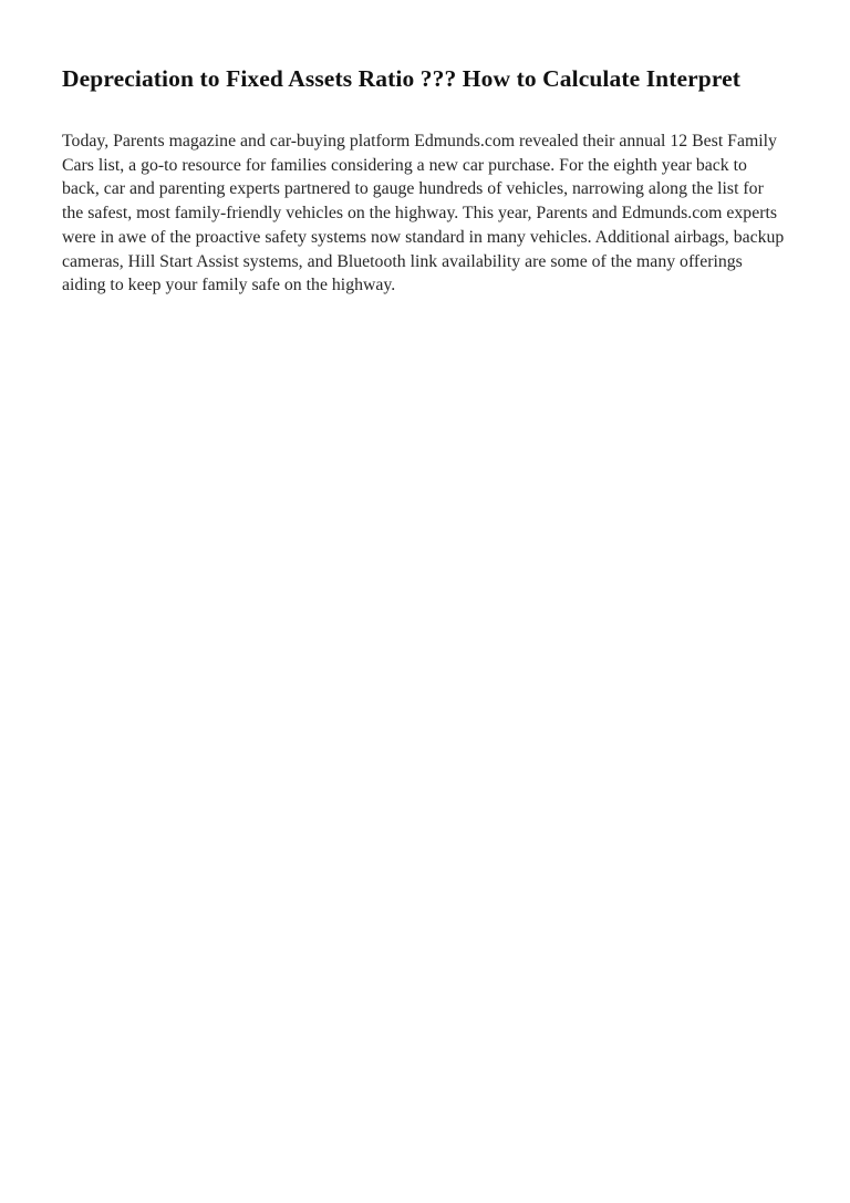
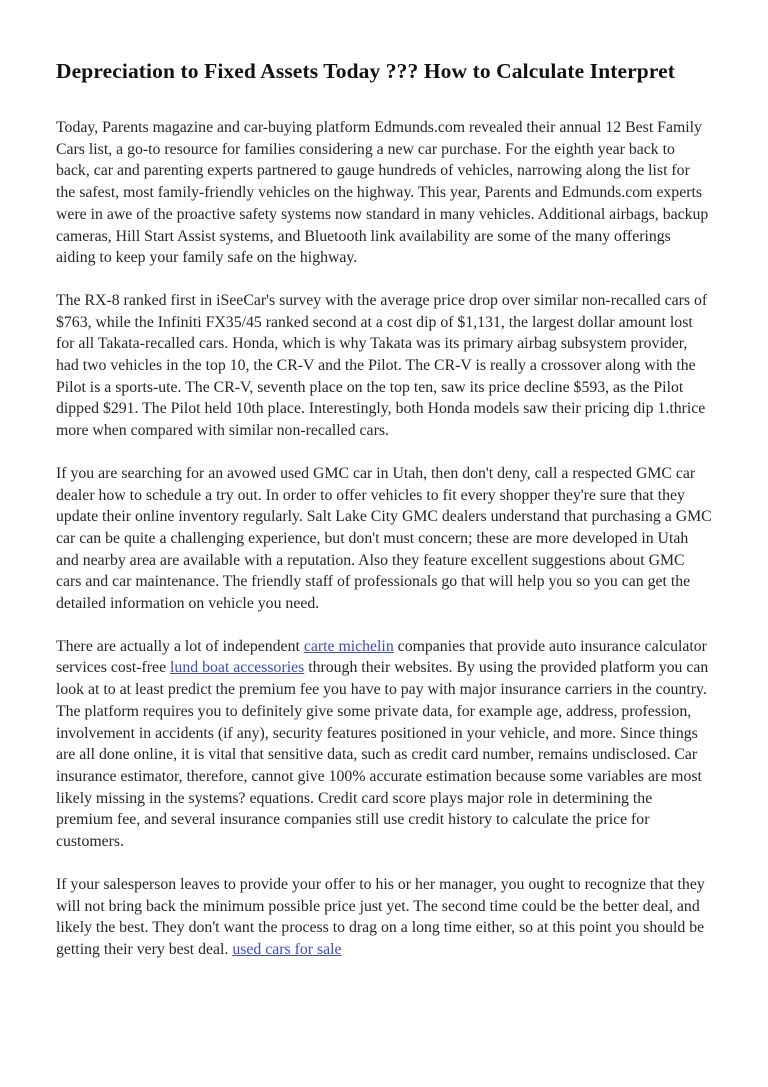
- Depreciation to Fixed Assets Ratio ??? How to Calculate Interpret
+ Depreciation to Fixed Assets Today ??? How to Calculate Interpret
  Today, Parents magazine and car-buying platform Edmunds.com revealed their annual 12 Best Family Cars list, a go-to resource for families considering a new car purchase. For the eighth year back to back, car and parenting experts partnered to gauge hundreds of vehicles, narrowing along the list for the safest, most family-friendly vehicles on the highway. This year, Parents and Edmunds.com experts were in awe of the proactive safety systems now standard in many vehicles. Additional airbags, backup cameras, Hill Start Assist systems, and Bluetooth link availability are some of the many offerings aiding to keep your family safe on the highway.
+ The RX-8 ranked first in iSeeCar's survey with the average price drop over similar non-recalled cars of $763, while the Infiniti FX35/45 ranked second at a cost dip of $1,131, the largest dollar amount lost for all Takata-recalled cars. Honda, which is why Takata was its primary airbag subsystem provider, had two vehicles in the top 10, the CR-V and the Pilot. The CR-V is really a crossover along with the Pilot is a sports-ute. The CR-V, seventh place on the top ten, saw its price decline $593, as the Pilot dipped $291. The Pilot held 10th place. Interestingly, both Honda models saw their pricing dip 1.thrice more when compared with similar non-recalled cars.
+ If you are searching for an avowed used GMC car in Utah, then don't deny, call a respected GMC car dealer how to schedule a try out. In order to offer vehicles to fit every shopper they're sure that they update their online inventory regularly. Salt Lake City GMC dealers understand that purchasing a GMC car can be quite a challenging experience, but don't must concern; these are more developed in Utah and nearby area are available with a reputation. Also they feature excellent suggestions about GMC cars and car maintenance. The friendly staff of professionals go that will help you so you can get the detailed information on vehicle you need.
+ There are actually a lot of independent carte michelin companies that provide auto insurance calculator services cost-free lund boat accessories through their websites. By using the provided platform you can look at to at least predict the premium fee you have to pay with major insurance carriers in the country. The platform requires you to definitely give some private data, for example age, address, profession, involvement in accidents (if any), security features positioned in your vehicle, and more. Since things are all done online, it is vital that sensitive data, such as credit card number, remains undisclosed. Car insurance estimator, therefore, cannot give 100% accurate estimation because some variables are most likely missing in the systems? equations. Credit card score plays major role in determining the premium fee, and several insurance companies still use credit history to calculate the price for customers.
+ If your salesperson leaves to provide your offer to his or her manager, you ought to recognize that they will not bring back the minimum possible price just yet. The second time could be the better deal, and likely the best. They don't want the process to drag on a long time either, so at this point you should be getting their very best deal. used cars for sale
